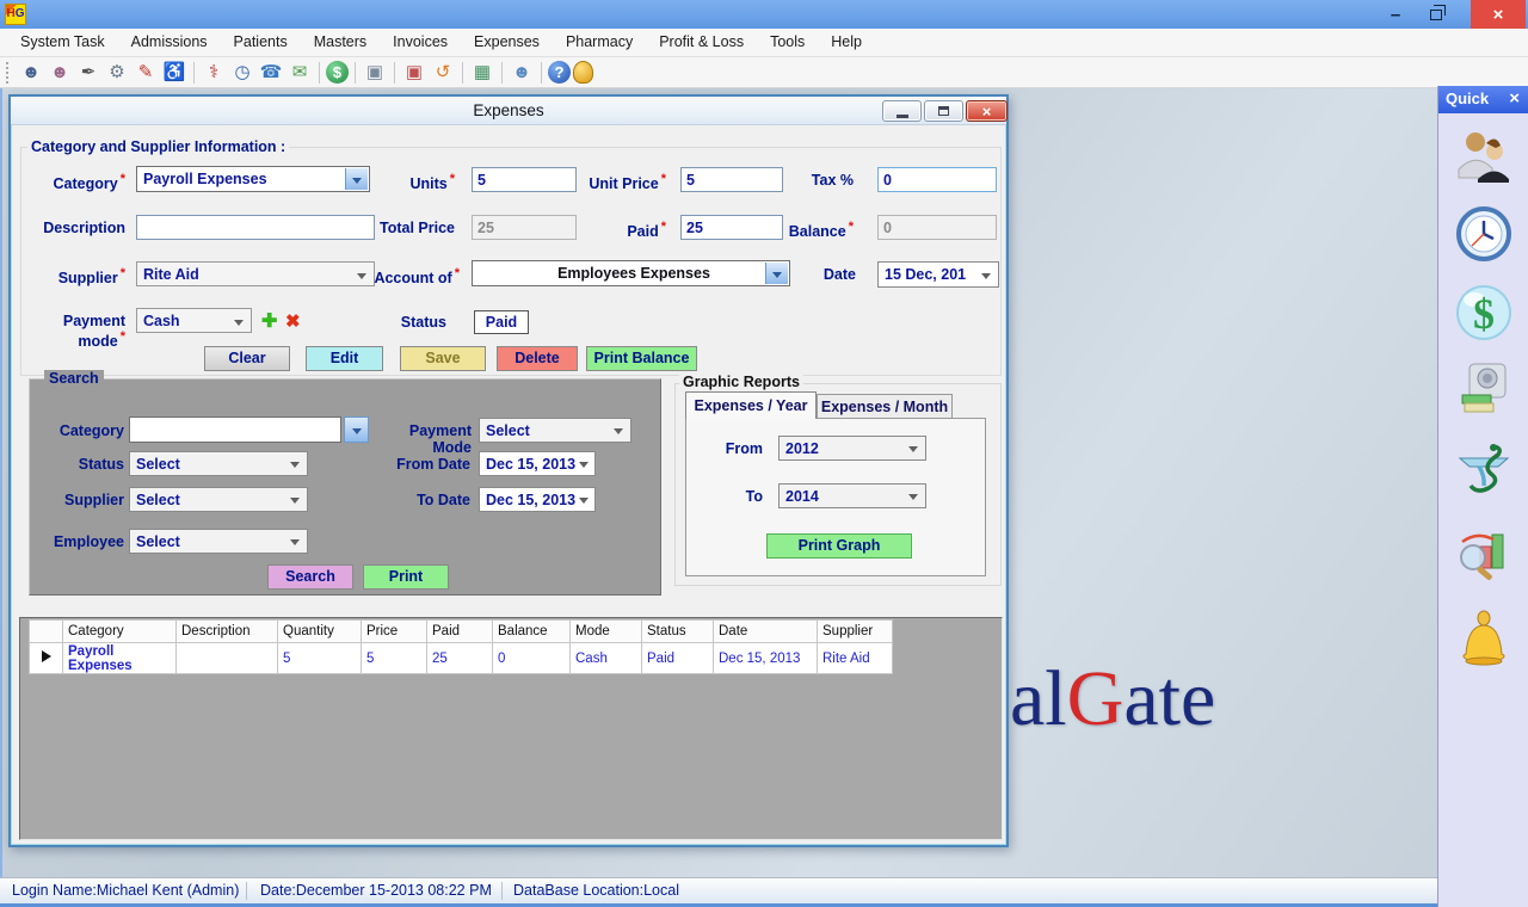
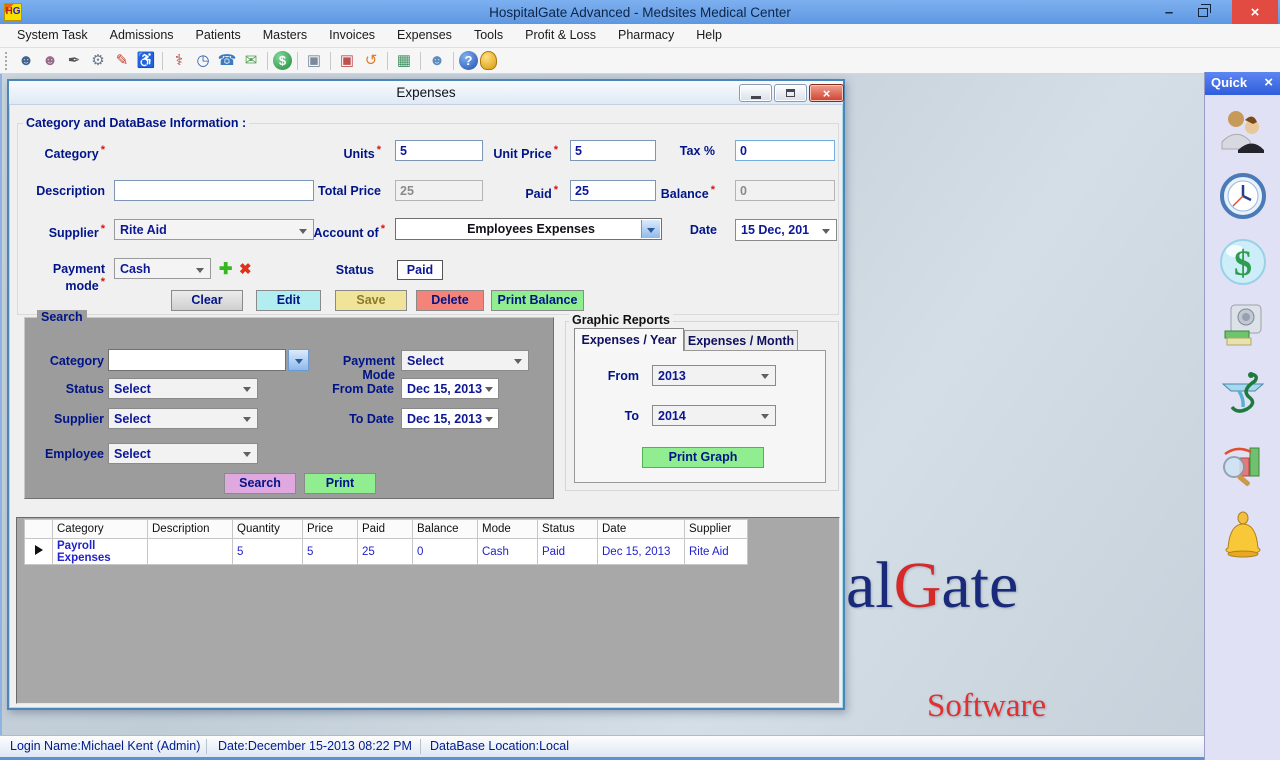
  HG
+ HospitalGate Advanced - Medsites Medical Center
  –
  ×
  System Task
  Admissions
  Patients
  Masters
  Invoices
  Expenses
- Pharmacy
+ Tools
  Profit & Loss
- Tools
+ Pharmacy
  Help
  ☻
  ☻
  ✒
  ⚙
  ✎
  ♿
  ⚕
  ◷
  ☎
  ✉
  $
  ▣
  ▣
  ↺
  ▦
  ☻
  ?
  alGate
+ Software
  Expenses
  ×
- Category and Supplier Information :
+ Category and DataBase Information :
  Category
- Payroll Expenses
  Units
  5
  Unit Price
  5
  Tax %
  0
  Description
  Total Price
  25
  Paid
  25
  Balance
  0
  Supplier
  Rite Aid
  Account of
  Employees Expenses
  Date
  15 Dec, 201
  Payment mode
  Cash
  ✚
  ✖
  Status
  Paid
  Clear
  Edit
  Save
  Delete
  Print Balance
  Search
  Category
  Payment Mode
  Select
  Status
  Select
  From Date
  Dec 15, 2013
  Supplier
  Select
  To Date
  Dec 15, 2013
  Employee
  Select
  Search
  Print
  Graphic Reports
  Expenses / Year
  Expenses / Month
  From
- 2012
+ 2013
  To
  2014
  Print Graph
  	Category	Description	Quantity	Price	Paid	Balance	Mode	Status	Date	Supplier
  	Payroll Expenses		5	5	25	0	Cash	Paid	Dec 15, 2013	Rite Aid
  Login Name:Michael Kent (Admin)
  Date:December 15-2013 08:22 PM
  DataBase Location:Local
  Quick
  ×
  $
